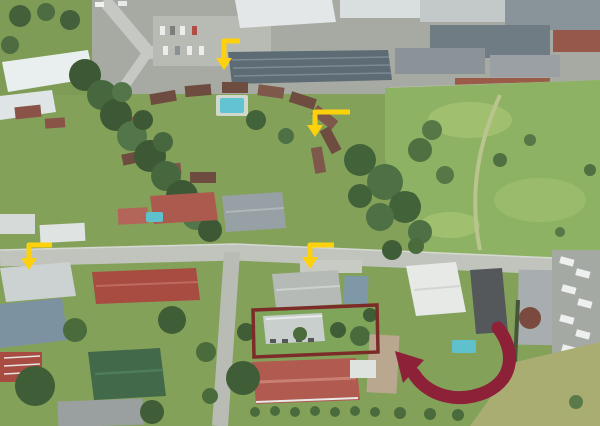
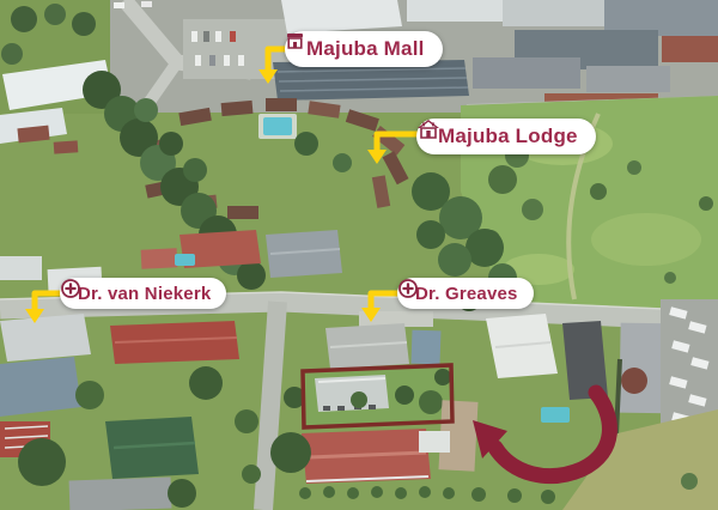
+ Majuba Mall
+ Majuba Lodge
+ Dr. van Niekerk
+ Dr. Greaves
